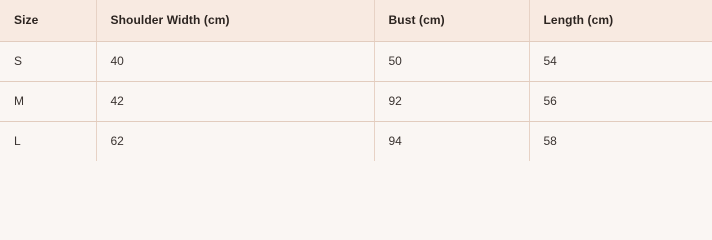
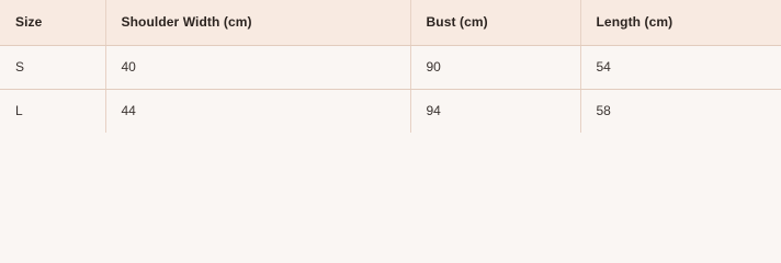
  Size	Shoulder Width (cm)	Bust (cm)	Length (cm)
- S	40	50	54
+ S	40	90	54
- M	42	92	56
- L	62	94	58
+ L	44	94	58
